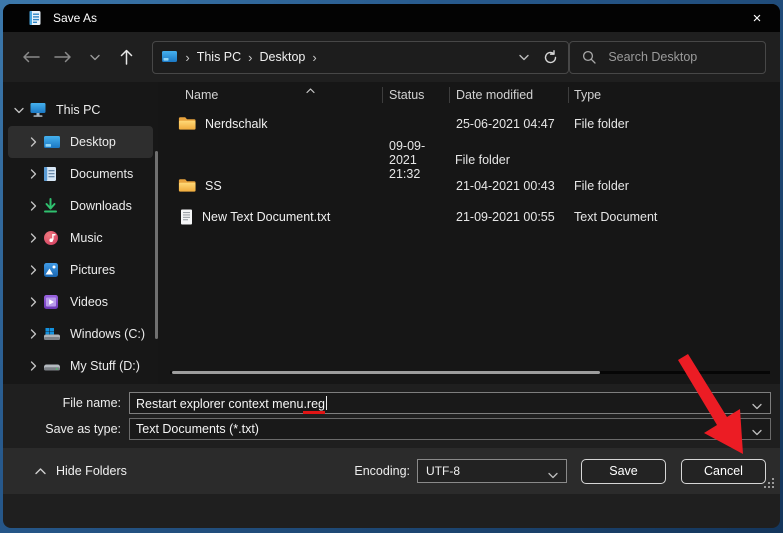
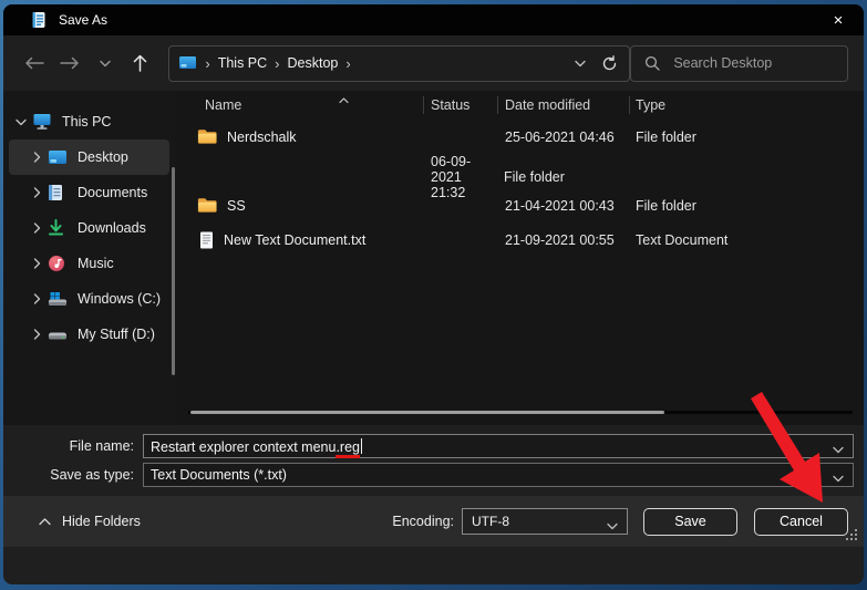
  Save As
  ×
  ›
  This PC
  ›
  Desktop
  ›
  Search Desktop
  This PC
  Desktop
  Documents
  Downloads
  Music
- Pictures
- Videos
  Windows (C:)
  My Stuff (D:)
  Name
  Status
  Date modified
  Type
  Nerdschalk
- 25-06-2021 04:47
+ 25-06-2021 04:46
  File folder
- 09-09-2021 21:32
+ 06-09-2021 21:32
  File folder
  SS
  21-04-2021 00:43
  File folder
  New Text Document.txt
  21-09-2021 00:55
  Text Document
  File name:
  Restart explorer context menu.reg
  Save as type:
  Text Documents (*.txt)
  Hide Folders
  Encoding:
  UTF-8
  Save
  Cancel
